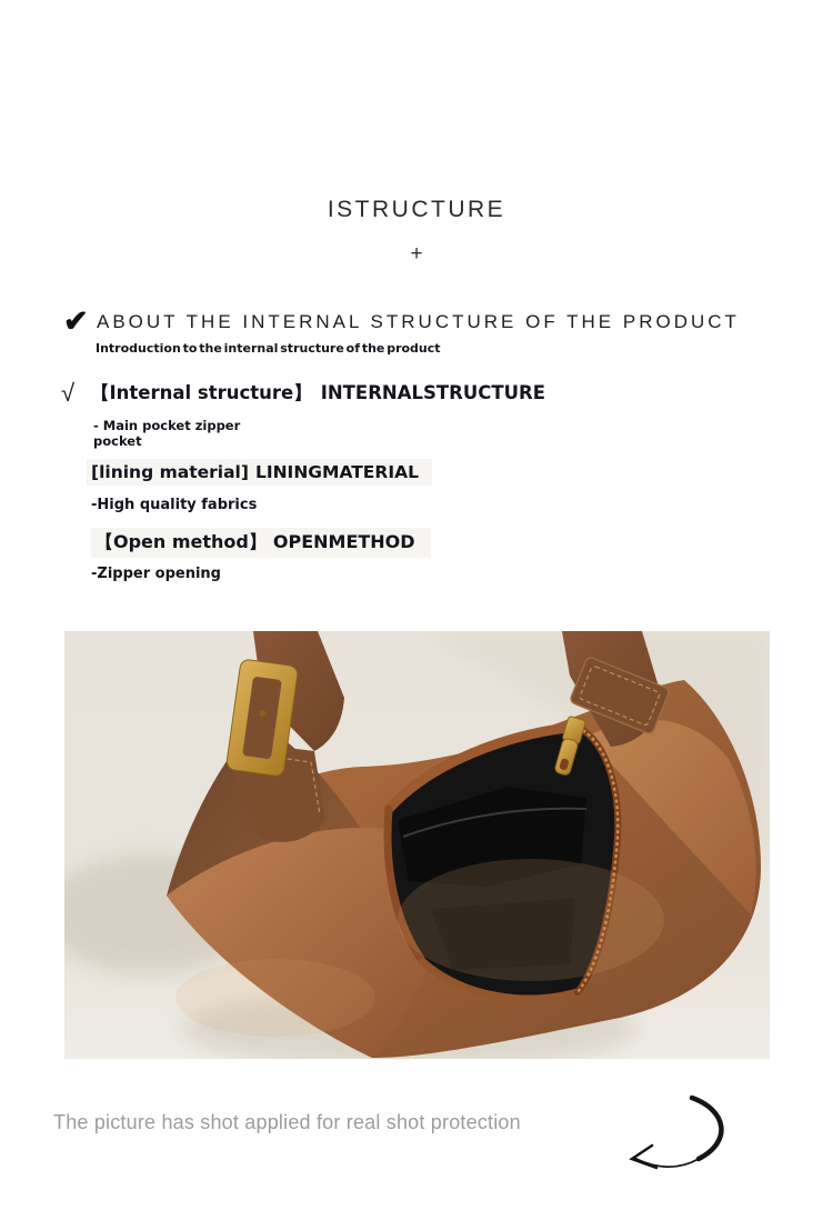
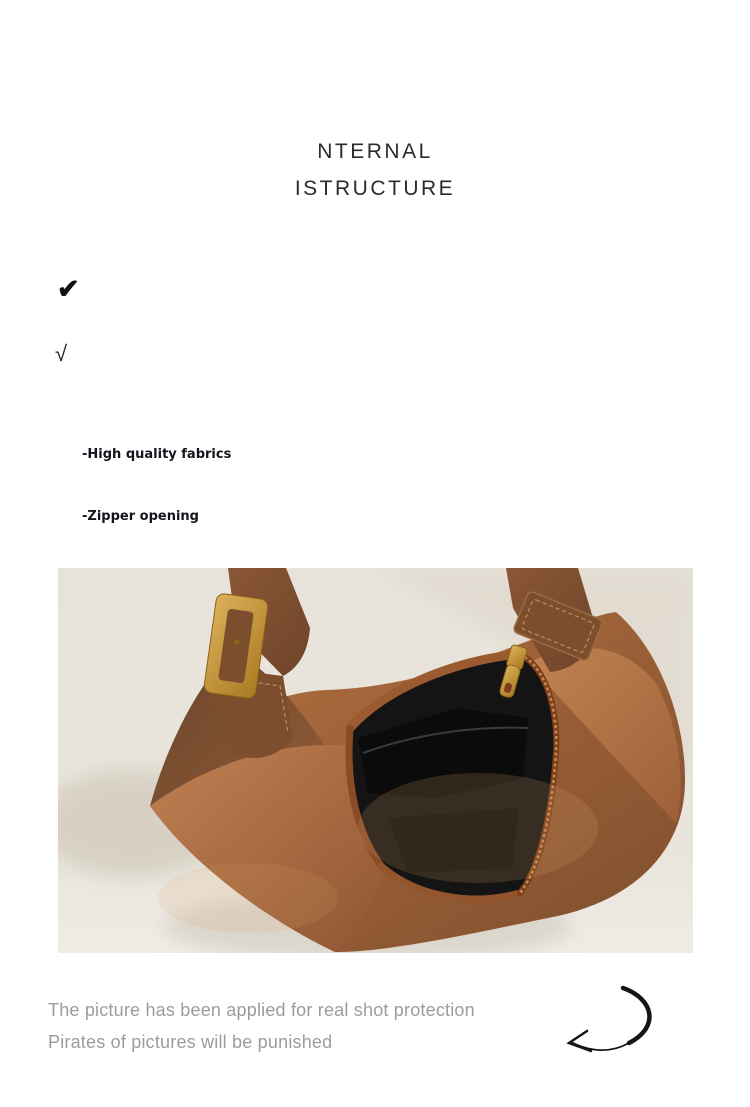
+ NTERNAL
  ISTRUCTURE
- +
  ✔
- ABOUT THE INTERNAL STRUCTURE OF THE PRODUCT
- Introduction to the internal structure of the product
  √
- 【Internal structure】 INTERNALSTRUCTURE
- - Main pocket zipper
- pocket
- [lining material] LININGMATERIAL
  -High quality fabrics
- 【Open method】 OPENMETHOD
  -Zipper opening
- The picture has shot applied for real shot protection
+ The picture has been applied for real shot protection
+ Pirates of pictures will be punished
